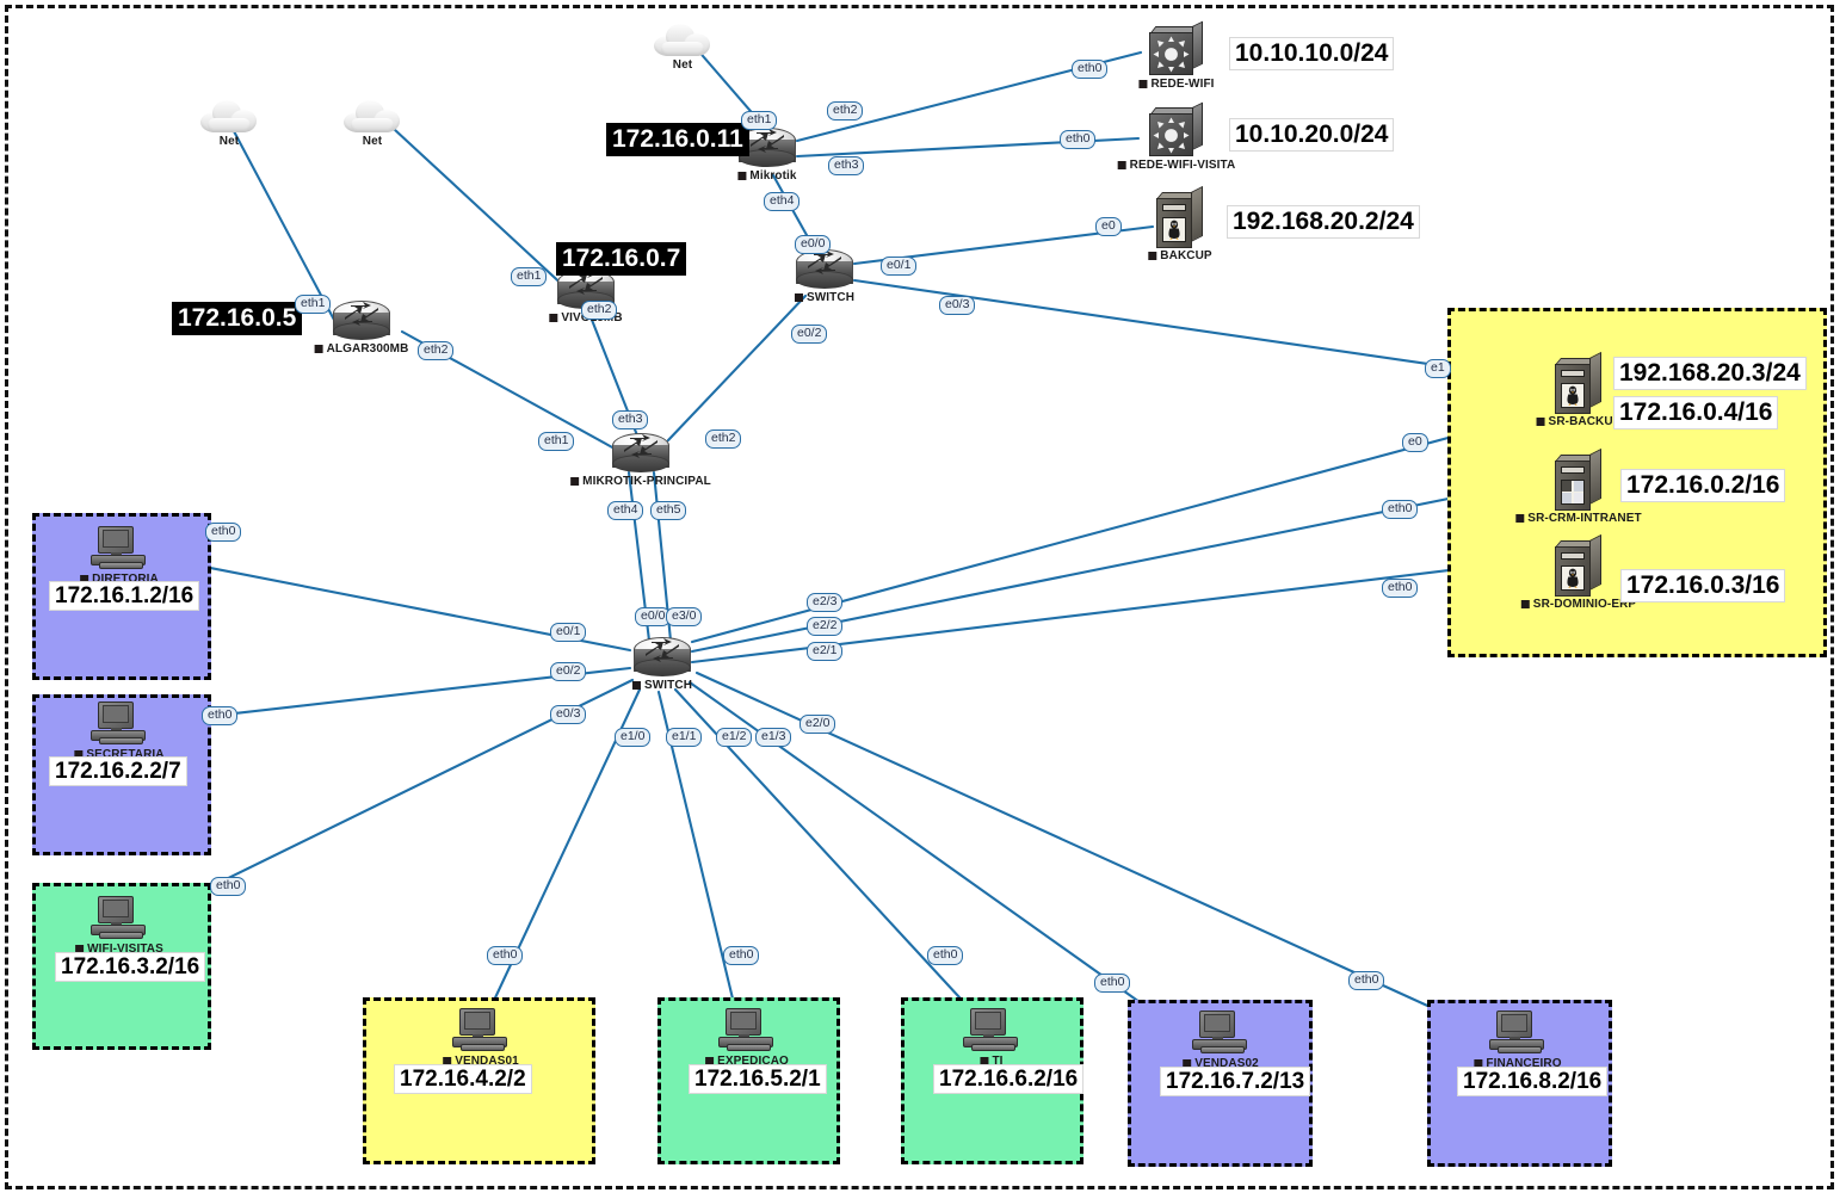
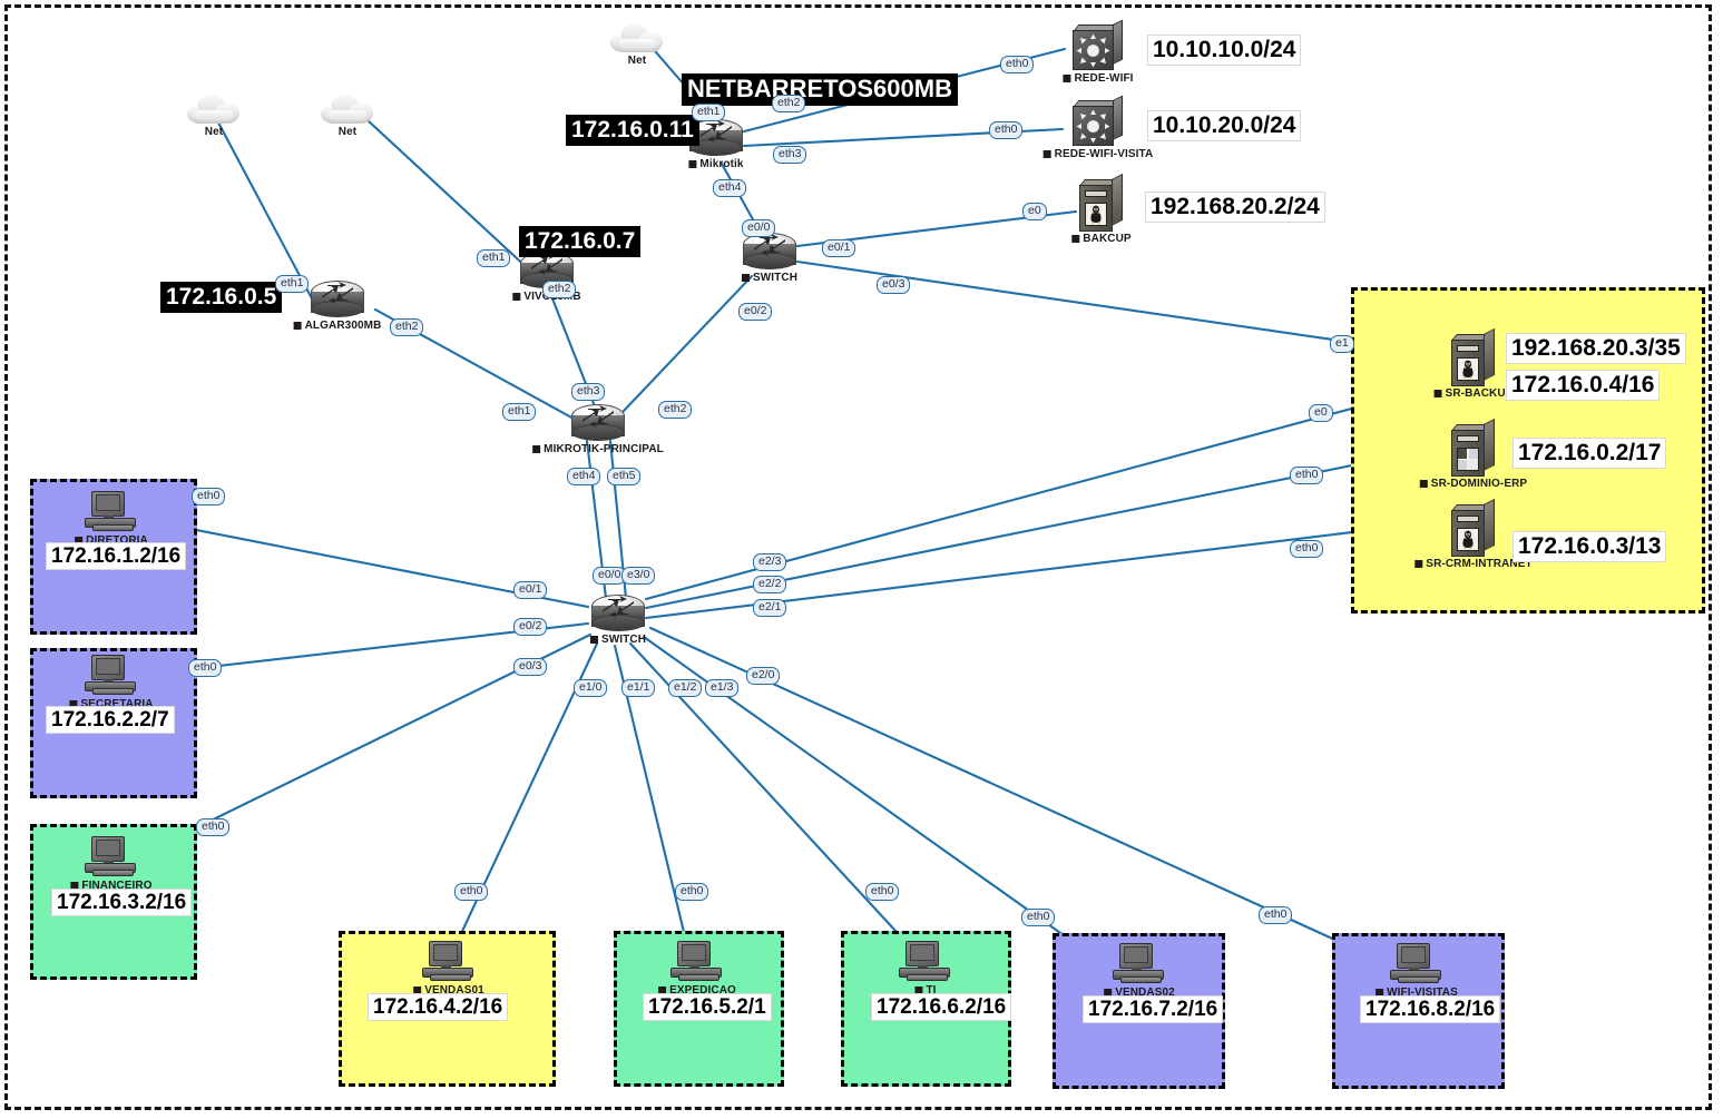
  Net
  Net
  Net
  Mikrotik
  ALGAR300MB
  MIKROTIK-PRINCIPAL
  SWITCH
  SWITCH
  REDE-WIFI
  10.10.10.0/24
  REDE-WIFI-VISITA
  10.10.20.0/24
  BAKCUP
  192.168.20.2/24
  SR-BACKU
- 192.168.20.3/24
+ 192.168.20.3/35
  172.16.0.4/16
- SR-CRM-INTRANET
+ SR-DOMINIO-ERP
- 172.16.0.2/16
+ 172.16.0.2/17
- SR-DOMINIO-ERP
+ SR-CRM-INTRANET
- 172.16.0.3/16
+ 172.16.0.3/13
  DIRETORIA
  172.16.1.2/16
  SECRETARIA
  172.16.2.2/7
- WIFI-VISITAS
+ FINANCEIRO
  172.16.3.2/16
  VENDAS01
- 172.16.4.2/2
+ 172.16.4.2/16
  EXPEDICAO
  172.16.5.2/1
  TI
  172.16.6.2/16
  VENDAS02
- 172.16.7.2/13
+ 172.16.7.2/16
- FINANCEIRO
+ WIFI-VISITAS
  172.16.8.2/16
+ NETBARRETOS600MB
  172.16.0.11
  172.16.0.7
  172.16.0.5
  eth1
  eth2
  eth3
  eth4
  eth0
  eth0
  e0
  e0/0
  e0/1
  e0/2
  e0/3
  eth1
  eth2
  eth1
  eth2
  eth3
  eth1
  eth2
  eth4
  eth5
  e0/0
  e3/0
  e0/1
  e0/2
  e0/3
  e1/0
  e1/1
  e1/2
  e1/3
  e2/0
  e2/1
  e2/2
  e2/3
  e1
  e0
  eth0
  eth0
  eth0
  eth0
  eth0
  eth0
  eth0
  eth0
  eth0
  eth0
